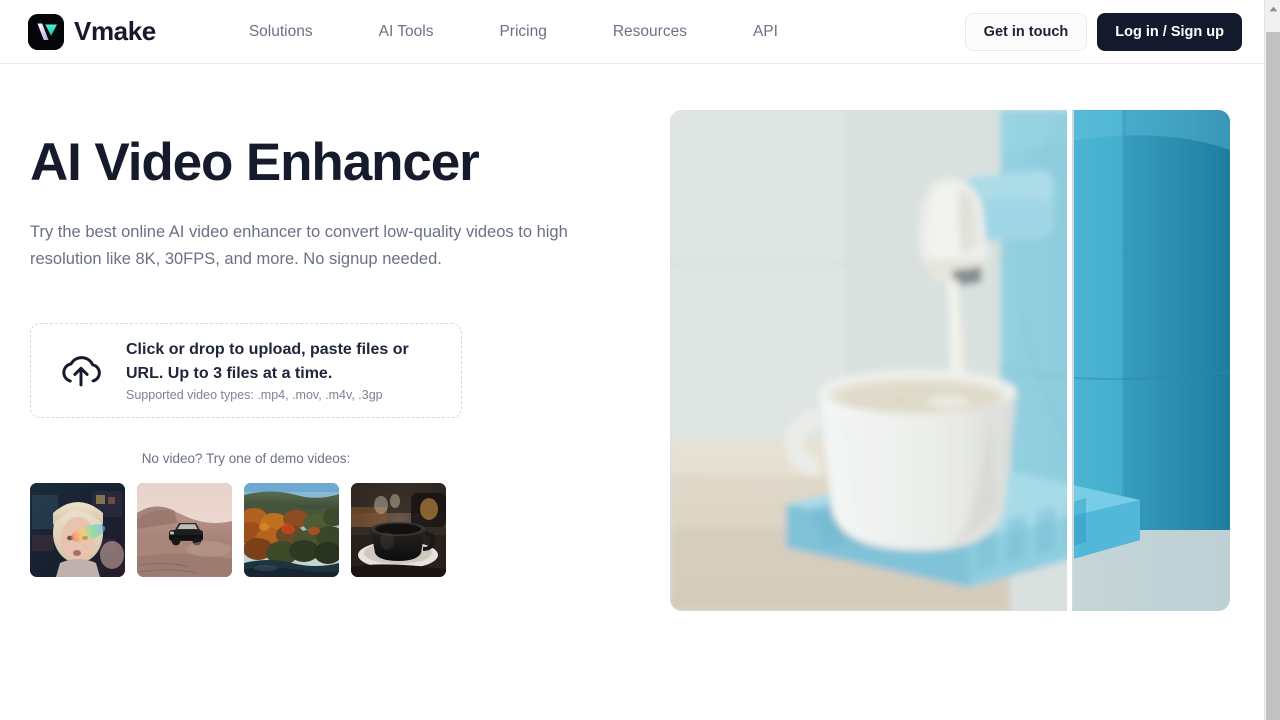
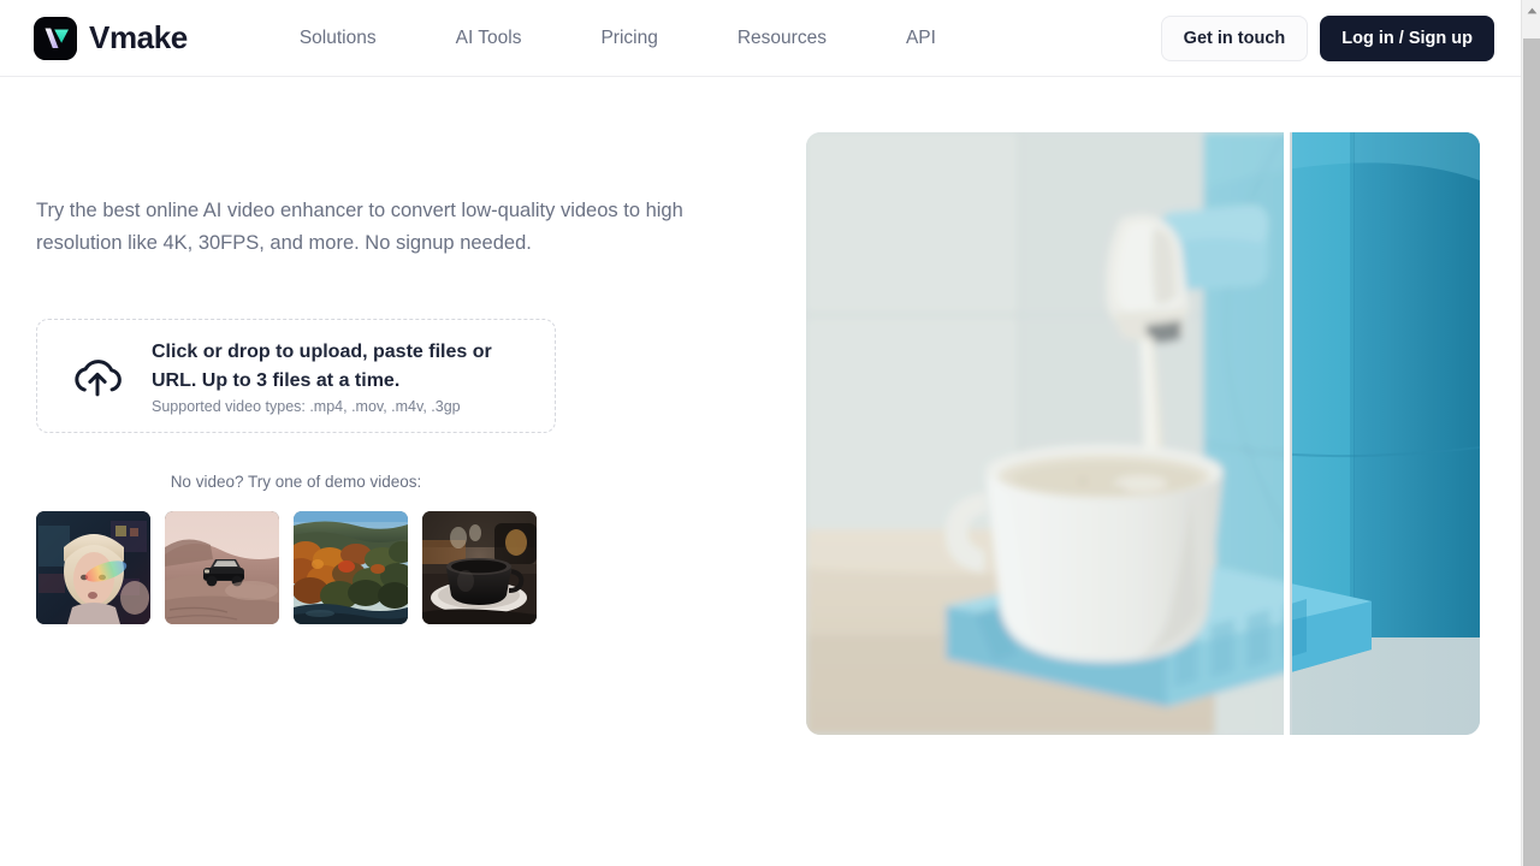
  Vmake
  Solutions
  AI Tools
  Pricing
  Resources
  API
  Get in touch
  Log in / Sign up
- AI Video Enhancer
- Try the best online AI video enhancer to convert low-quality videos to high resolution like 8K, 30FPS, and more. No signup needed.
+ Try the best online AI video enhancer to convert low-quality videos to high resolution like 4K, 30FPS, and more. No signup needed.
  Click or drop to upload, paste files or URL. Up to 3 files at a time.
  Supported video types: .mp4, .mov, .m4v, .3gp
  No video? Try one of demo videos:
